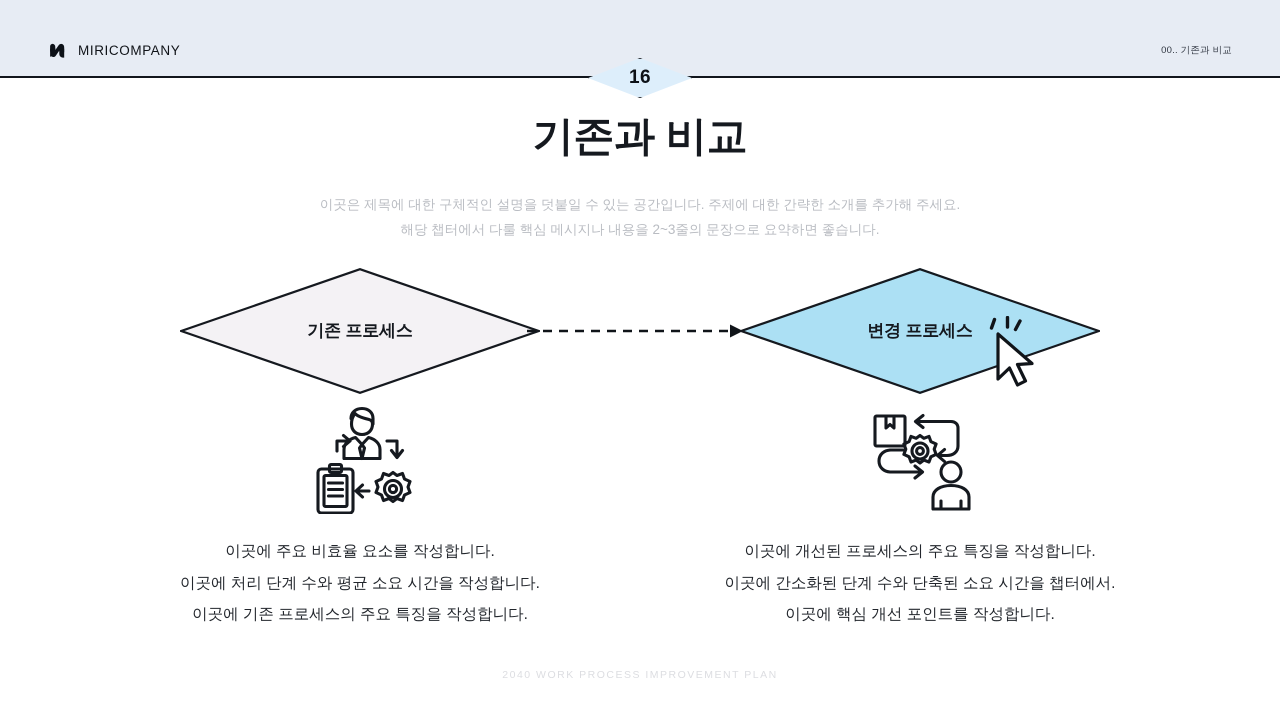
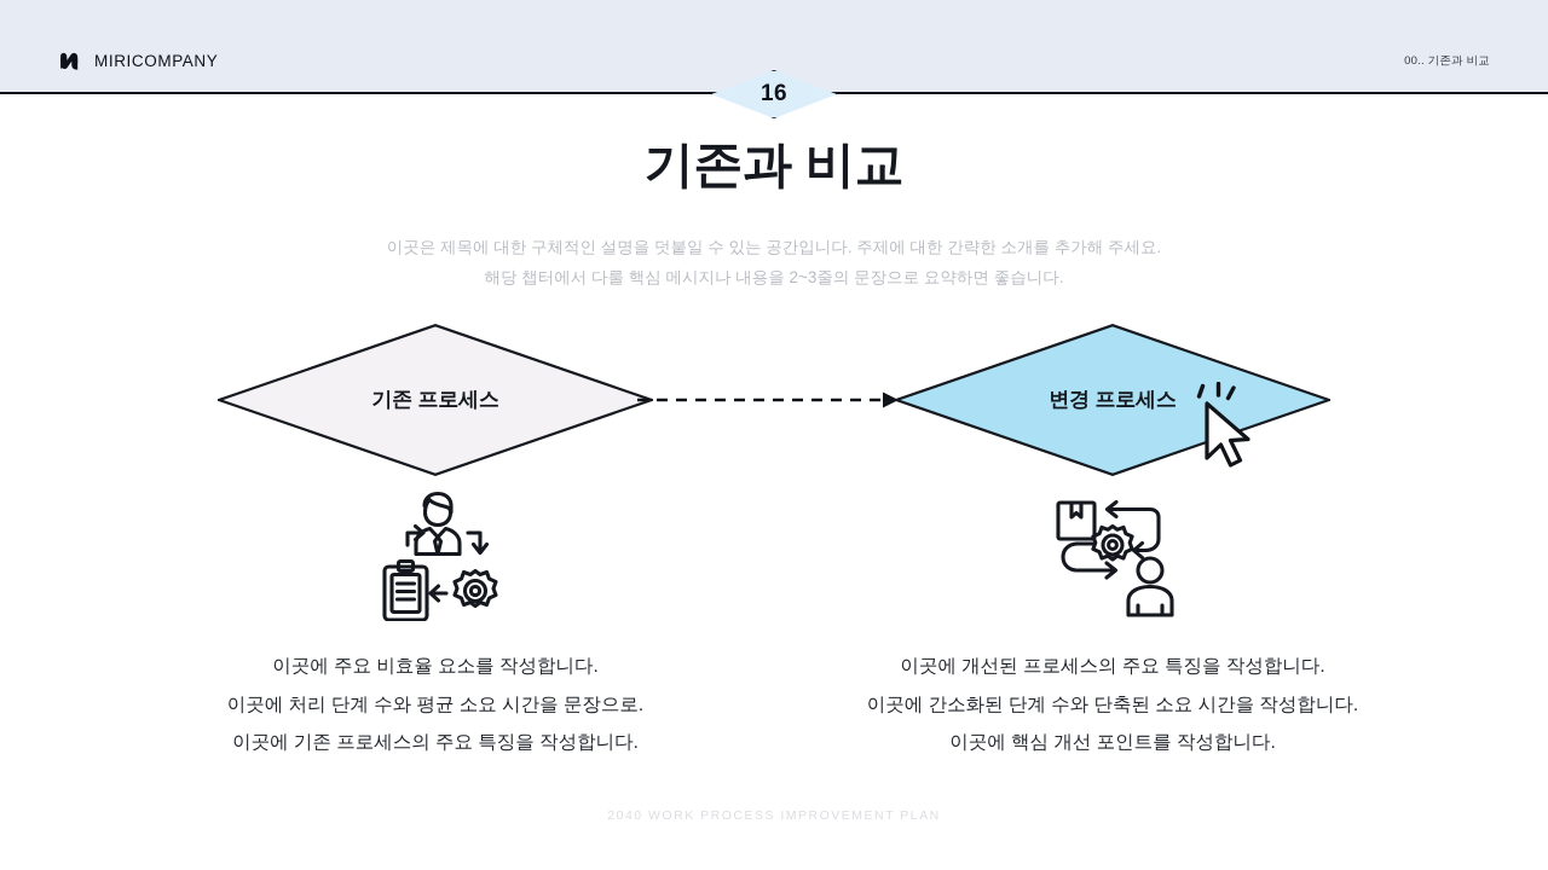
  MIRICOMPANY
  00.. 기존과 비교
  16
  기존과 비교
  이곳은 제목에 대한 구체적인 설명을 덧붙일 수 있는 공간입니다. 주제에 대한 간략한 소개를 추가해 주세요.
  해당 챕터에서 다룰 핵심 메시지나 내용을 2~3줄의 문장으로 요약하면 좋습니다.
  기존 프로세스
  변경 프로세스
  이곳에 주요 비효율 요소를 작성합니다.
- 이곳에 처리 단계 수와 평균 소요 시간을 작성합니다.
+ 이곳에 처리 단계 수와 평균 소요 시간을 문장으로.
  이곳에 기존 프로세스의 주요 특징을 작성합니다.
  이곳에 개선된 프로세스의 주요 특징을 작성합니다.
- 이곳에 간소화된 단계 수와 단축된 소요 시간을 챕터에서.
+ 이곳에 간소화된 단계 수와 단축된 소요 시간을 작성합니다.
  이곳에 핵심 개선 포인트를 작성합니다.
  2040 WORK PROCESS IMPROVEMENT PLAN
